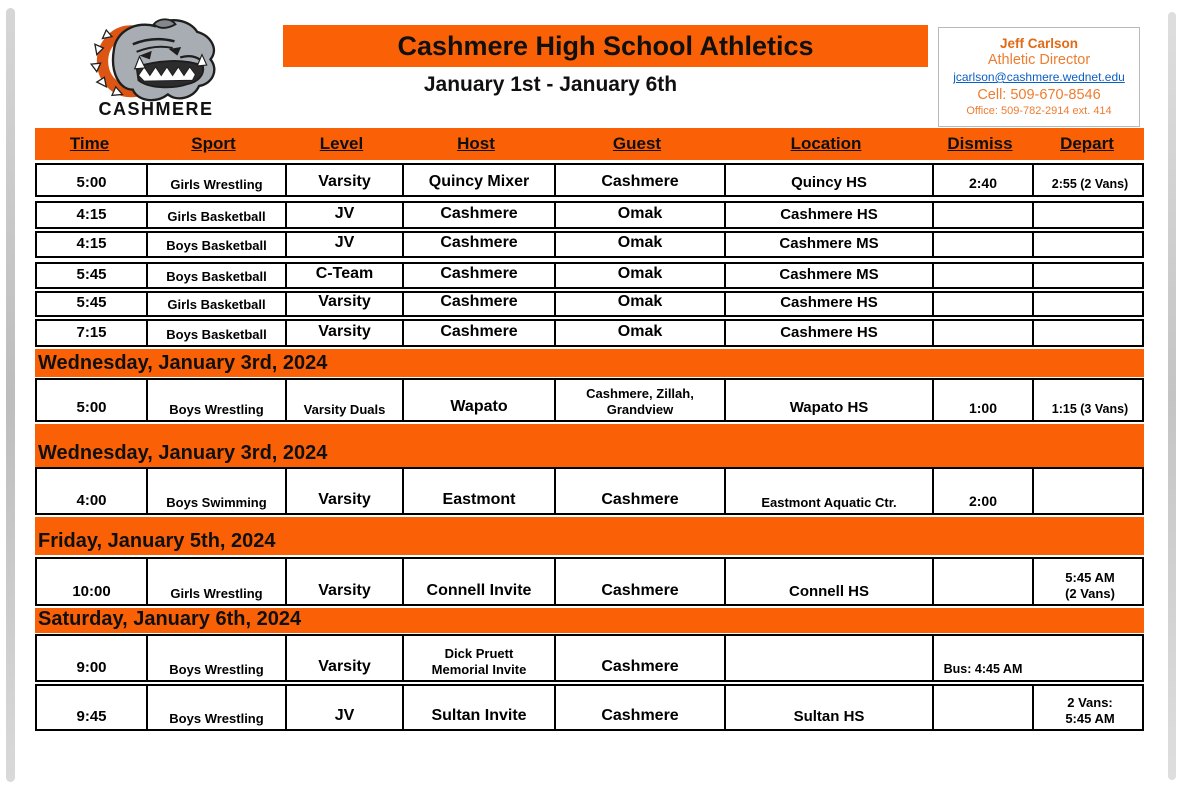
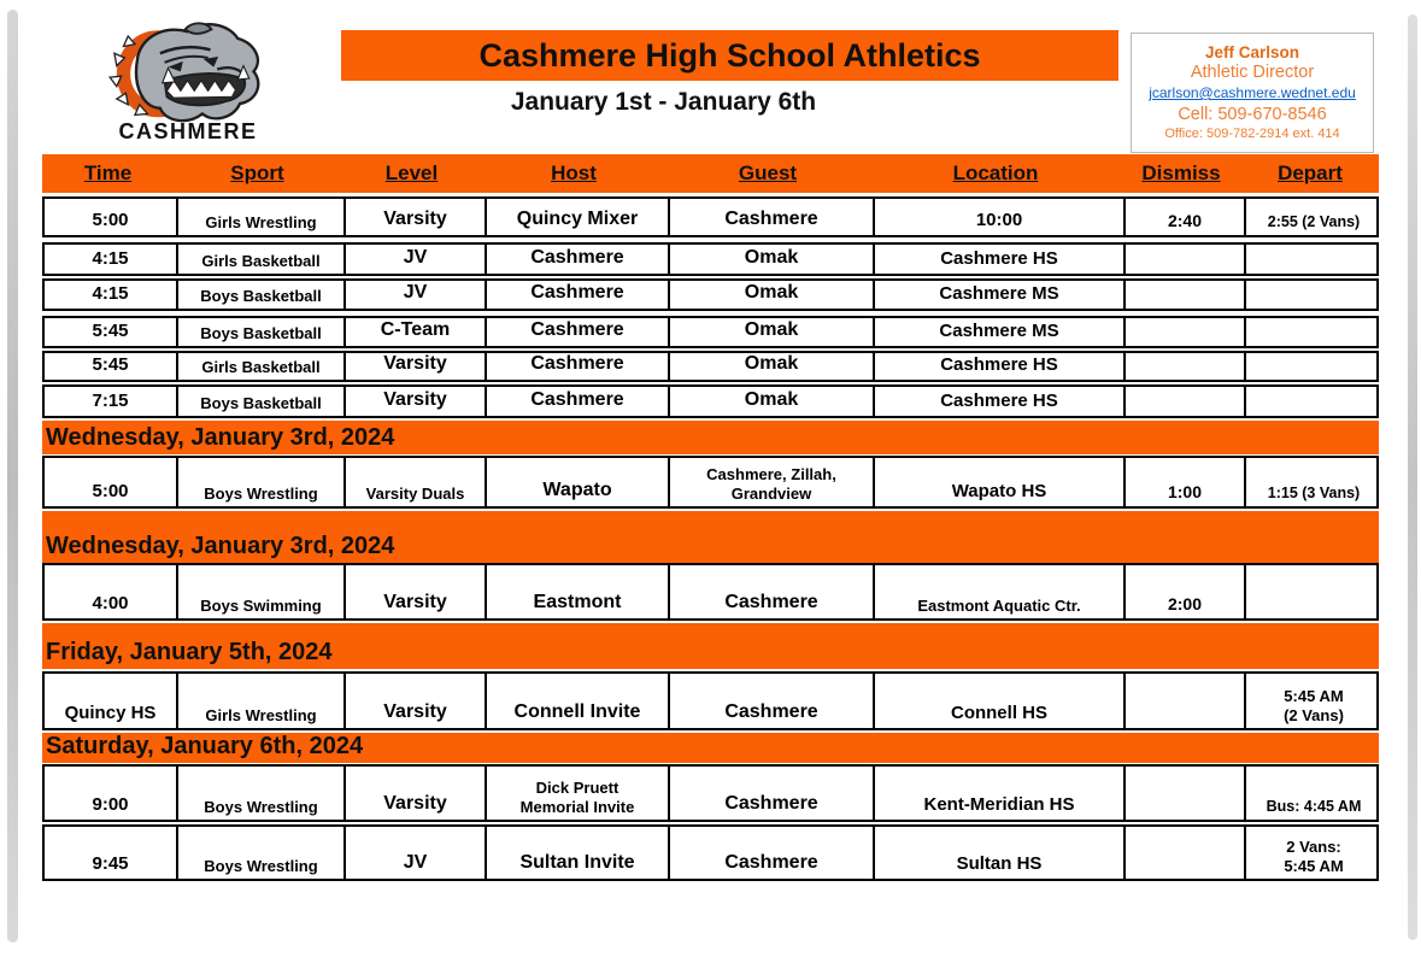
  CASHMERE
  Cashmere High School Athletics
  January 1st - January 6th
  Jeff Carlson
  Athletic Director
  jcarlson@cashmere.wednet.edu
  Cell: 509-670-8546
  Office: 509-782-2914 ext. 414
  Time
  Sport
  Level
  Host
  Guest
  Location
  Dismiss
  Depart
  5:00
  Girls Wrestling
  Varsity
  Quincy Mixer
  Cashmere
- Quincy HS
+ 10:00
  2:40
  2:55 (2 Vans)
  4:15
  Girls Basketball
  JV
  Cashmere
  Omak
  Cashmere HS
  4:15
  Boys Basketball
  JV
  Cashmere
  Omak
  Cashmere MS
  5:45
  Boys Basketball
  C-Team
  Cashmere
  Omak
  Cashmere MS
  5:45
  Girls Basketball
  Varsity
  Cashmere
  Omak
  Cashmere HS
  7:15
  Boys Basketball
  Varsity
  Cashmere
  Omak
  Cashmere HS
  Wednesday, January 3rd, 2024
  5:00
  Boys Wrestling
  Varsity Duals
  Wapato
  Cashmere, Zillah,
  Grandview
  Wapato HS
  1:00
  1:15 (3 Vans)
  Wednesday, January 3rd, 2024
  4:00
  Boys Swimming
  Varsity
  Eastmont
  Cashmere
  Eastmont Aquatic Ctr.
  2:00
  Friday, January 5th, 2024
- 10:00
+ Quincy HS
  Girls Wrestling
  Varsity
  Connell Invite
  Cashmere
  Connell HS
  5:45 AM
  (2 Vans)
  Saturday, January 6th, 2024
  9:00
  Boys Wrestling
  Varsity
  Dick Pruett
  Memorial Invite
  Cashmere
+ Kent-Meridian HS
  Bus: 4:45 AM
  9:45
  Boys Wrestling
  JV
  Sultan Invite
  Cashmere
  Sultan HS
  2 Vans:
  5:45 AM
